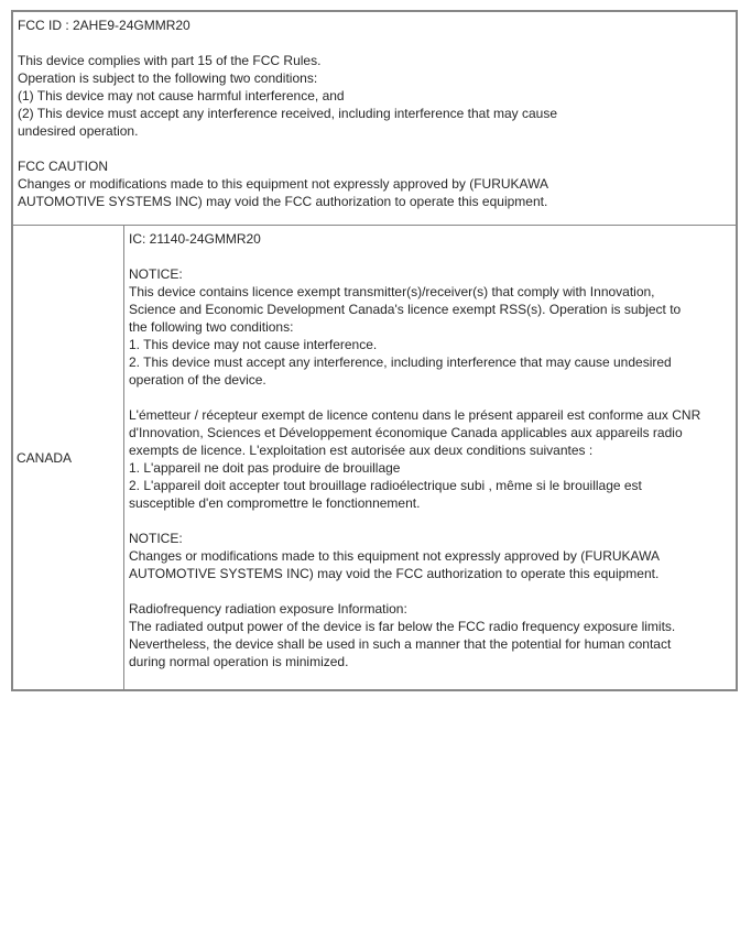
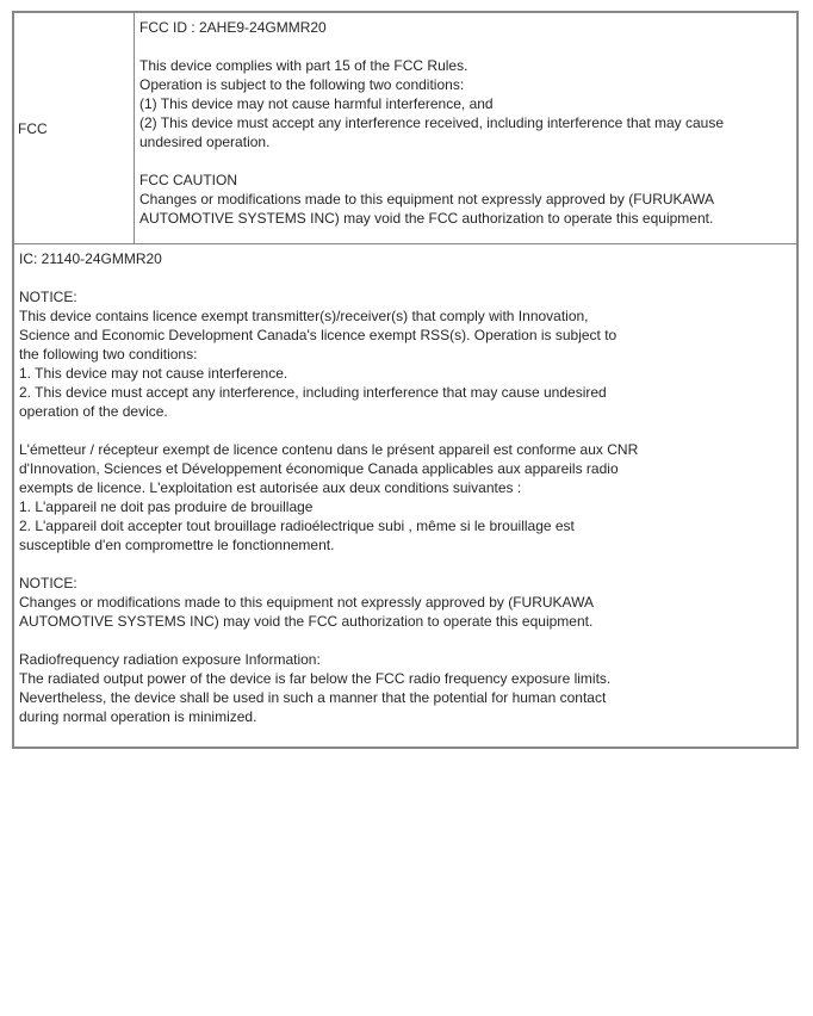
+ FCC
  FCC ID : 2AHE9-24GMMR20
  This device complies with part 15 of the FCC Rules.
  Operation is subject to the following two conditions:
  (1) This device may not cause harmful interference, and
  (2) This device must accept any interference received, including interference that may cause
  undesired operation.
  FCC CAUTION
  Changes or modifications made to this equipment not expressly approved by (FURUKAWA
  AUTOMOTIVE SYSTEMS INC) may void the FCC authorization to operate this equipment.
- CANADA
  IC: 21140-24GMMR20
  NOTICE:
  This device contains licence exempt transmitter(s)/receiver(s) that comply with Innovation,
  Science and Economic Development Canada's licence exempt RSS(s). Operation is subject to
  the following two conditions:
  1. This device may not cause interference.
  2. This device must accept any interference, including interference that may cause undesired
  operation of the device.
  L'émetteur / récepteur exempt de licence contenu dans le présent appareil est conforme aux CNR
  d'Innovation, Sciences et Développement économique Canada applicables aux appareils radio
  exempts de licence. L'exploitation est autorisée aux deux conditions suivantes :
  1. L'appareil ne doit pas produire de brouillage
  2. L'appareil doit accepter tout brouillage radioélectrique subi , même si le brouillage est
  susceptible d'en compromettre le fonctionnement.
  NOTICE:
  Changes or modifications made to this equipment not expressly approved by (FURUKAWA
  AUTOMOTIVE SYSTEMS INC) may void the FCC authorization to operate this equipment.
  Radiofrequency radiation exposure Information:
  The radiated output power of the device is far below the FCC radio frequency exposure limits.
  Nevertheless, the device shall be used in such a manner that the potential for human contact
  during normal operation is minimized.
